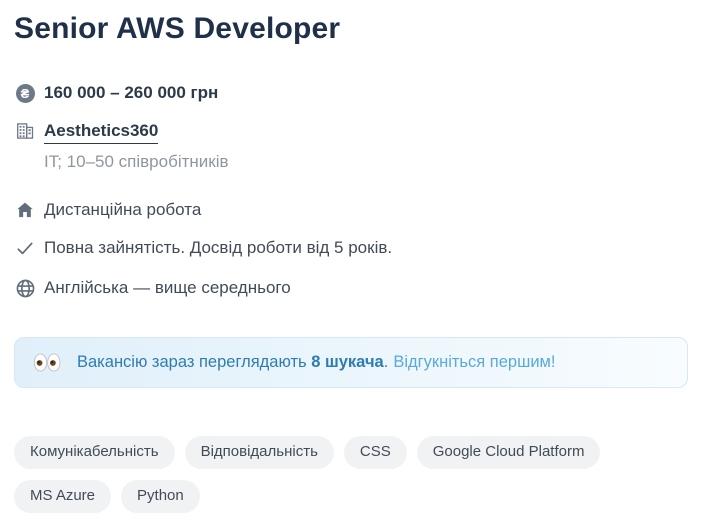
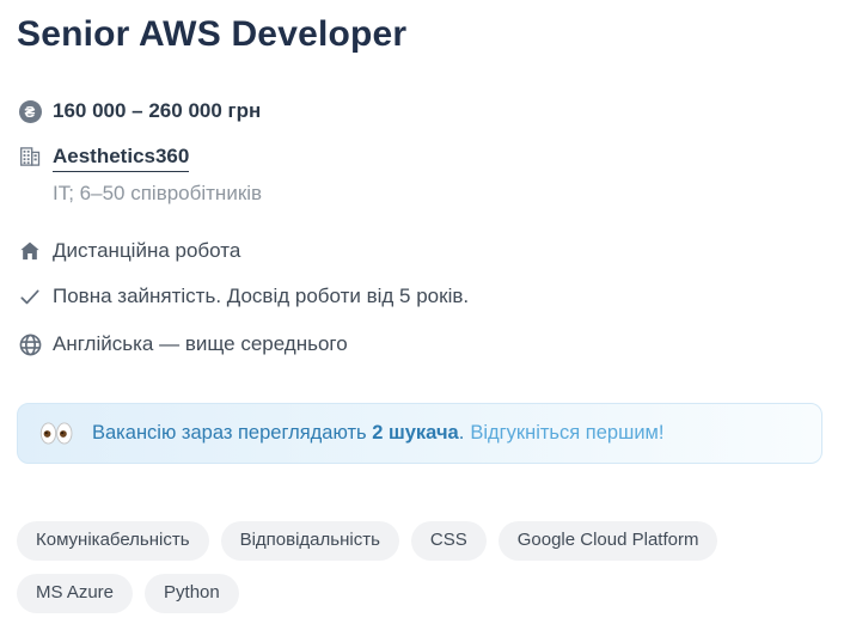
  Senior AWS Developer
  ₴
  160 000 – 260 000 грн
  Aesthetics360
- IT; 10–50 співробітників
+ IT; 6–50 співробітників
  Дистанційна робота
  Повна зайнятість. Досвід роботи від 5 років.
  Англійська — вище середнього
- Вакансію зараз переглядають 8 шукача.
+ Вакансію зараз переглядають 2 шукача.
  Відгукніться першим!
  Комунікабельність
  Відповідальність
  CSS
  Google Cloud Platform
  MS Azure
  Python
